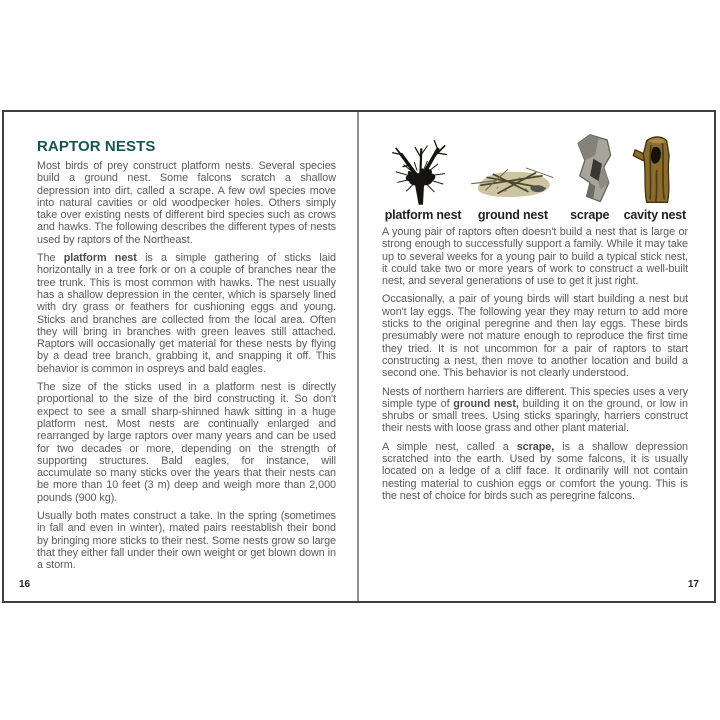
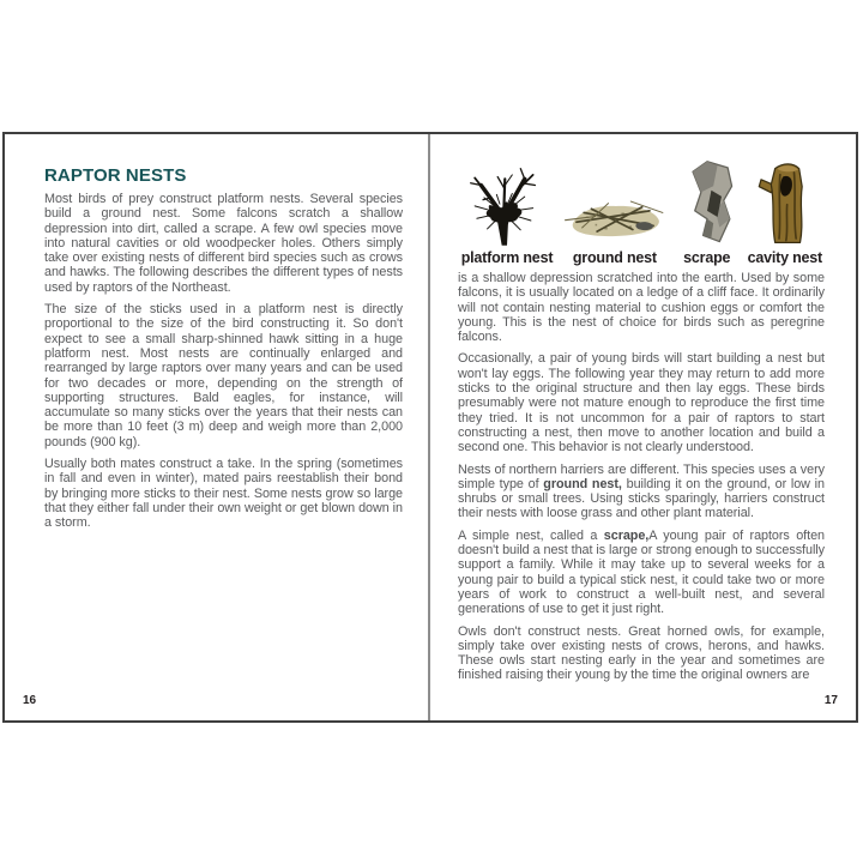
  RAPTOR NESTS
  Most birds of prey construct platform nests. Several species build a ground nest. Some falcons scratch a shallow depression into dirt, called a scrape. A few owl species move into natural cavities or old woodpecker holes. Others simply take over existing nests of different bird species such as crows and hawks. The following describes the different types of nests used by raptors of the Northeast.
- The platform nest is a simple gathering of sticks laid horizontally in a tree fork or on a couple of branches near the tree trunk. This is most common with hawks. The nest usually has a shallow depression in the center, which is sparsely lined with dry grass or feathers for cushioning eggs and young. Sticks and branches are collected from the local area. Often they will bring in branches with green leaves still attached. Raptors will occasionally get material for these nests by flying by a dead tree branch, grabbing it, and snapping it off. This behavior is common in ospreys and bald eagles.
  The size of the sticks used in a platform nest is directly proportional to the size of the bird constructing it. So don't expect to see a small sharp-shinned hawk sitting in a huge platform nest. Most nests are continually enlarged and rearranged by large raptors over many years and can be used for two decades or more, depending on the strength of supporting structures. Bald eagles, for instance, will accumulate so many sticks over the years that their nests can be more than 10 feet (3 m) deep and weigh more than 2,000 pounds (900 kg).
  Usually both mates construct a take. In the spring (sometimes in fall and even in winter), mated pairs reestablish their bond by bringing more sticks to their nest. Some nests grow so large that they either fall under their own weight or get blown down in a storm.
  16
  platform nest
  ground nest
  scrape
  cavity nest
- A young pair of raptors often doesn't build a nest that is large or strong enough to successfully support a family. While it may take up to several weeks for a young pair to build a typical stick nest, it could take two or more years of work to construct a well-built nest, and several generations of use to get it just right.
+ is a shallow depression scratched into the earth. Used by some falcons, it is usually located on a ledge of a cliff face. It ordinarily will not contain nesting material to cushion eggs or comfort the young. This is the nest of choice for birds such as peregrine falcons.
- Occasionally, a pair of young birds will start building a nest but won't lay eggs. The following year they may return to add more sticks to the original peregrine and then lay eggs. These birds presumably were not mature enough to reproduce the first time they tried. It is not uncommon for a pair of raptors to start constructing a nest, then move to another location and build a second one. This behavior is not clearly understood.
+ Occasionally, a pair of young birds will start building a nest but won't lay eggs. The following year they may return to add more sticks to the original structure and then lay eggs. These birds presumably were not mature enough to reproduce the first time they tried. It is not uncommon for a pair of raptors to start constructing a nest, then move to another location and build a second one. This behavior is not clearly understood.
  Nests of northern harriers are different. This species uses a very simple type of ground nest, building it on the ground, or low in shrubs or small trees. Using sticks sparingly, harriers construct their nests with loose grass and other plant material.
- A simple nest, called a scrape, is a shallow depression scratched into the earth. Used by some falcons, it is usually located on a ledge of a cliff face. It ordinarily will not contain nesting material to cushion eggs or comfort the young. This is the nest of choice for birds such as peregrine falcons.
+ A simple nest, called a scrape,A young pair of raptors often doesn't build a nest that is large or strong enough to successfully support a family. While it may take up to several weeks for a young pair to build a typical stick nest, it could take two or more years of work to construct a well-built nest, and several generations of use to get it just right.
+ Owls don't construct nests. Great horned owls, for example, simply take over existing nests of crows, herons, and hawks. These owls start nesting early in the year and sometimes are finished raising their young by the time the original owners are
  17
